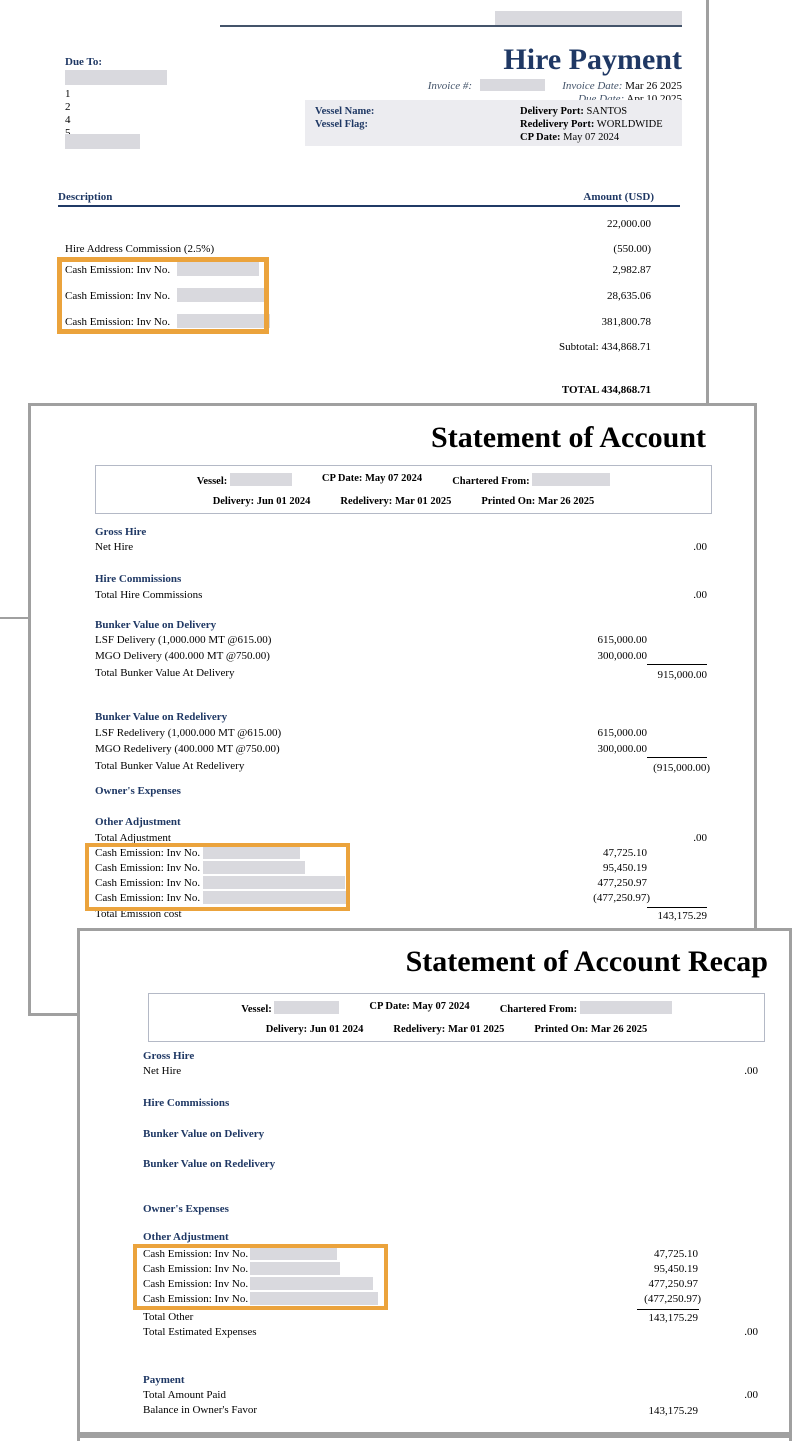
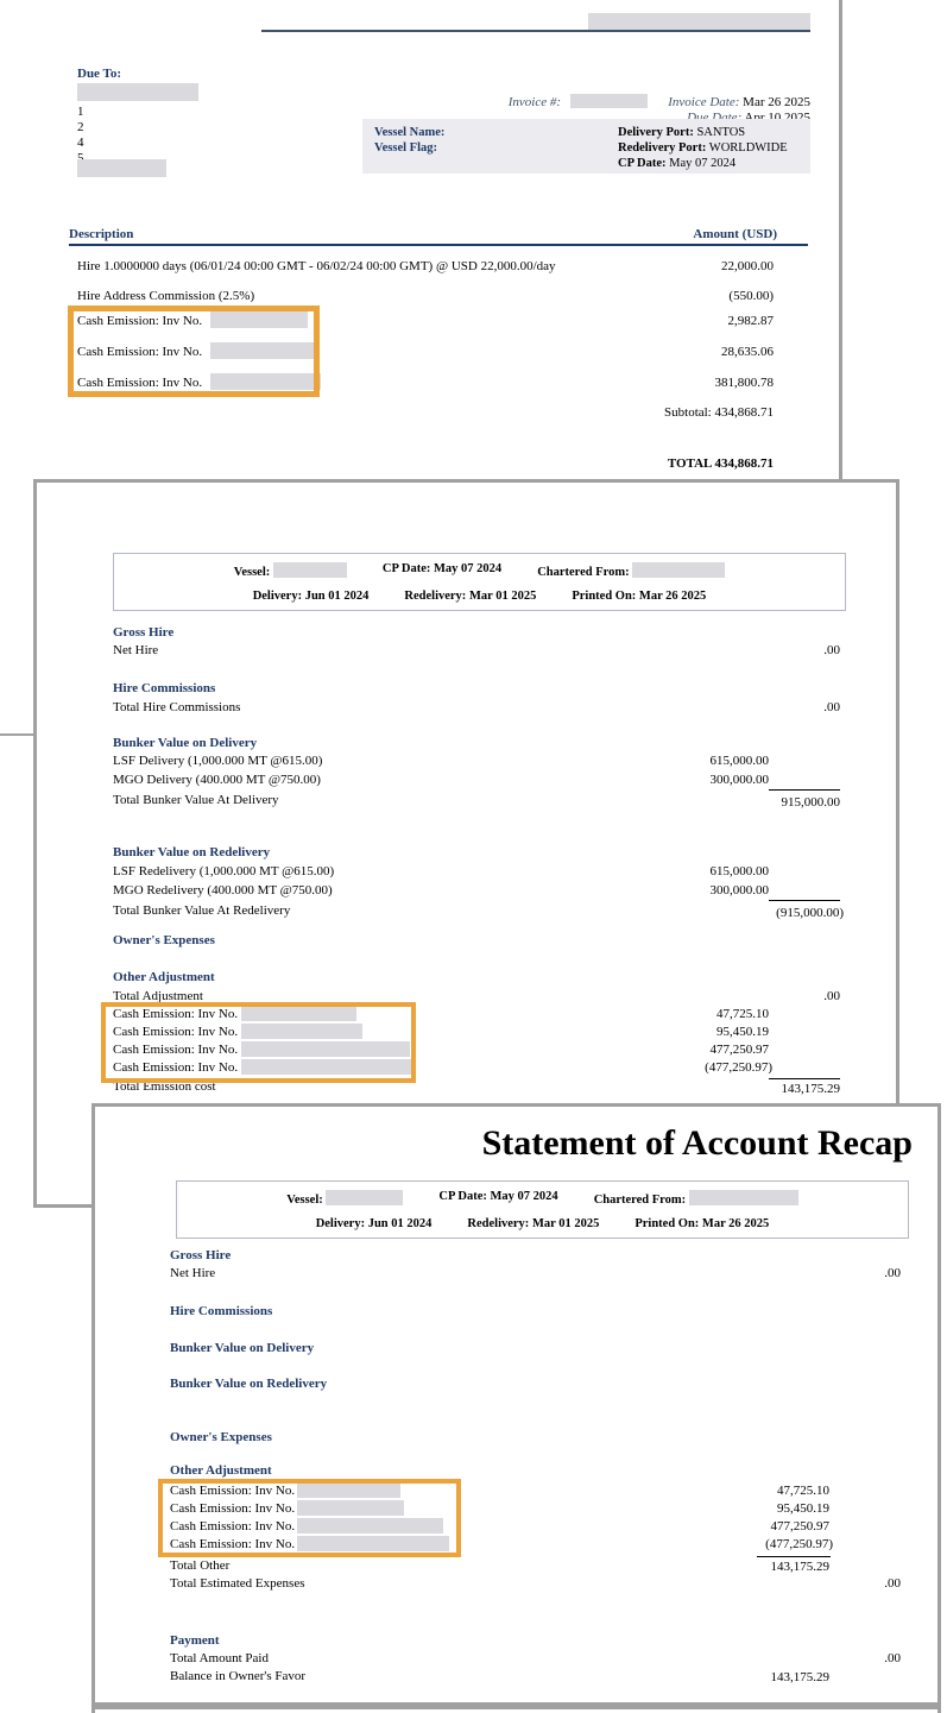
- Hire Payment
  Due To:
  1
  2
  4
  5
  Invoice #: Invoice Date: Mar 26 2025
  Due Date: Apr 10 2025
  Vessel Name:
  Vessel Flag:
  Delivery Port: SANTOS
  Redelivery Port: WORLDWIDE
  CP Date: May 07 2024
  Description
  Amount (USD)
+ Hire 1.0000000 days (06/01/24 00:00 GMT - 06/02/24 00:00 GMT) @ USD 22,000.00/day
  22,000.00
  Hire Address Commission (2.5%)
  (550.00)
  Cash Emission: Inv No.
  2,982.87
  Cash Emission: Inv No.
  28,635.06
  Cash Emission: Inv No.
  381,800.78
  Subtotal: 434,868.71
  TOTAL 434,868.71
- Statement of Account
  Vessel:
  CP Date: May 07 2024
  Chartered From:
  Delivery: Jun 01 2024
  Redelivery: Mar 01 2025
  Printed On: Mar 26 2025
  Gross Hire
  Net Hire
  .00
  Hire Commissions
  Total Hire Commissions
  .00
  Bunker Value on Delivery
  LSF Delivery (1,000.000 MT @615.00)
  615,000.00
  MGO Delivery (400.000 MT @750.00)
  300,000.00
  Total Bunker Value At Delivery
  915,000.00
  Bunker Value on Redelivery
  LSF Redelivery (1,000.000 MT @615.00)
  615,000.00
  MGO Redelivery (400.000 MT @750.00)
  300,000.00
  Total Bunker Value At Redelivery
  (915,000.00)
  Owner's Expenses
  Other Adjustment
  Total Adjustment
  .00
  Cash Emission: Inv No.
  47,725.10
  Cash Emission: Inv No.
  95,450.19
  Cash Emission: Inv No.
  477,250.97
  Cash Emission: Inv No.
  (477,250.97)
  Total Emission cost
  143,175.29
  Statement of Account Recap
  Vessel:
  CP Date: May 07 2024
  Chartered From:
  Delivery: Jun 01 2024
  Redelivery: Mar 01 2025
  Printed On: Mar 26 2025
  Gross Hire
  Net Hire
  .00
  Hire Commissions
  Bunker Value on Delivery
  Bunker Value on Redelivery
  Owner's Expenses
  Other Adjustment
  Cash Emission: Inv No.
  47,725.10
  Cash Emission: Inv No.
  95,450.19
  Cash Emission: Inv No.
  477,250.97
  Cash Emission: Inv No.
  (477,250.97)
  Total Other
  143,175.29
  Total Estimated Expenses
  .00
  Payment
  Total Amount Paid
  .00
  Balance in Owner's Favor
  143,175.29
